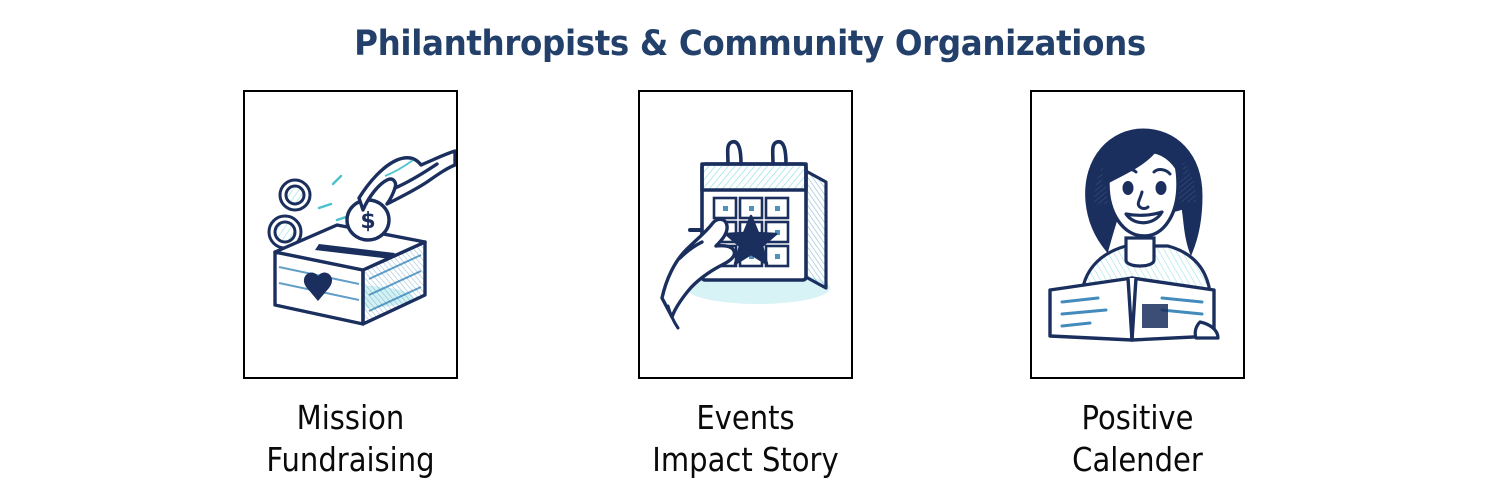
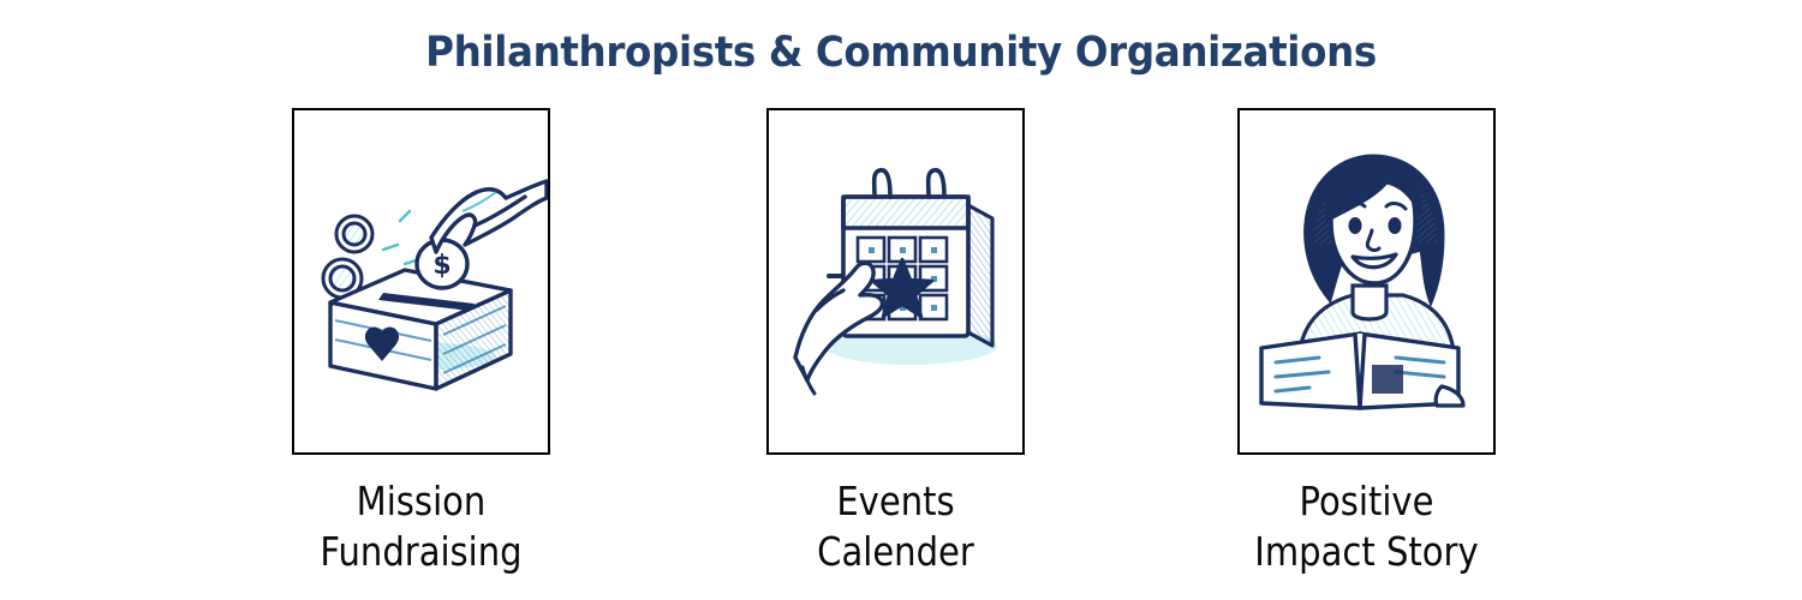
  Philanthropists & Community Organizations
  $
  Mission
  Fundraising
  Events
- Impact Story
+ Calender
  Positive
- Calender
+ Impact Story
